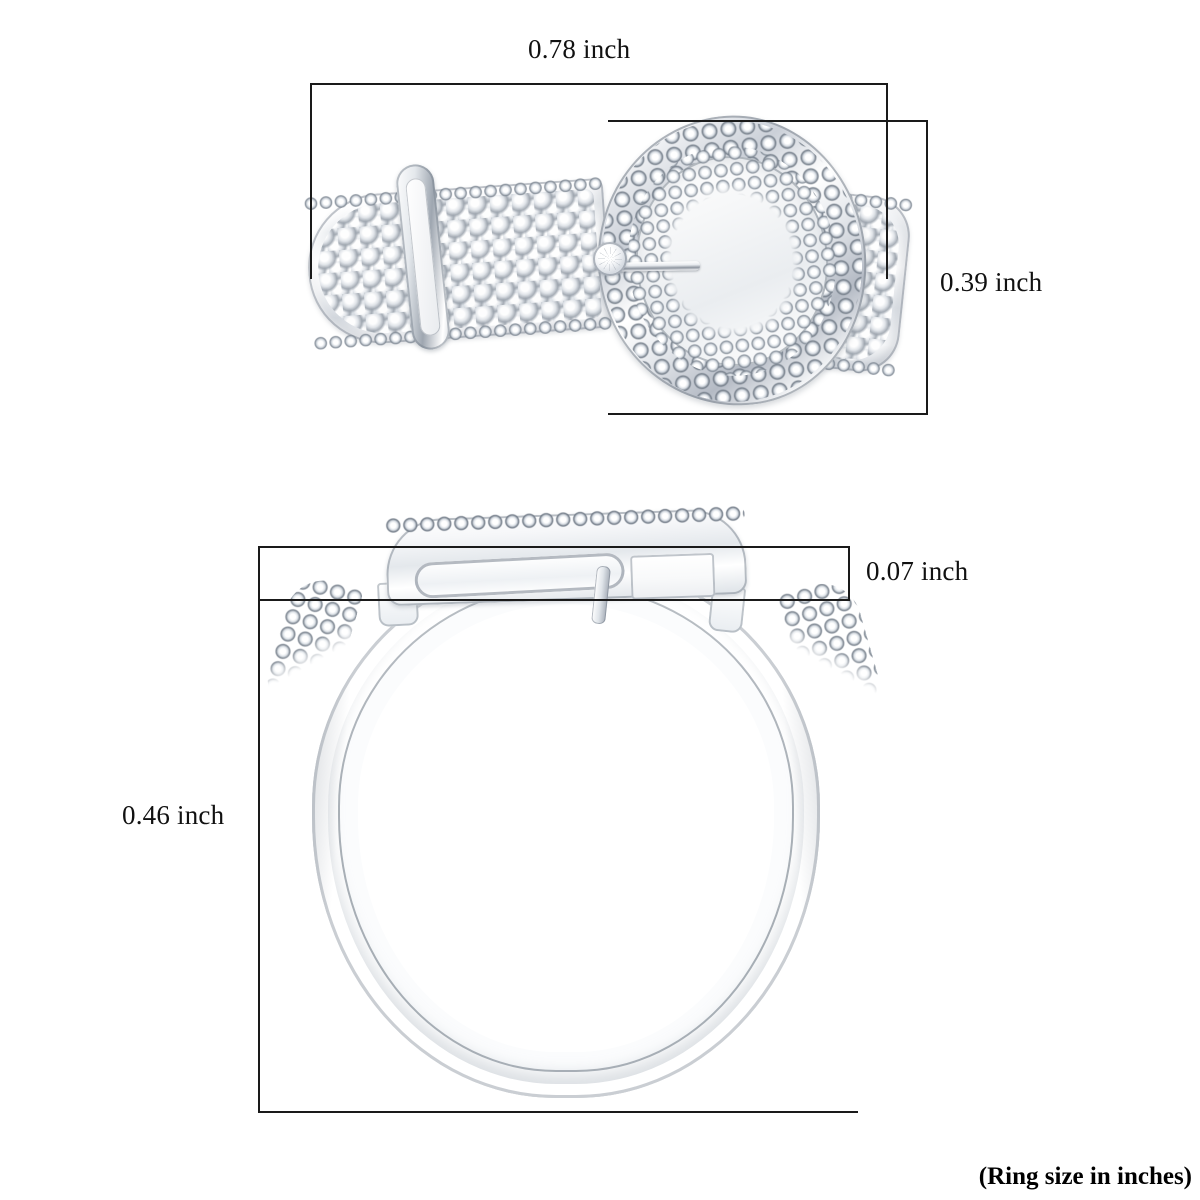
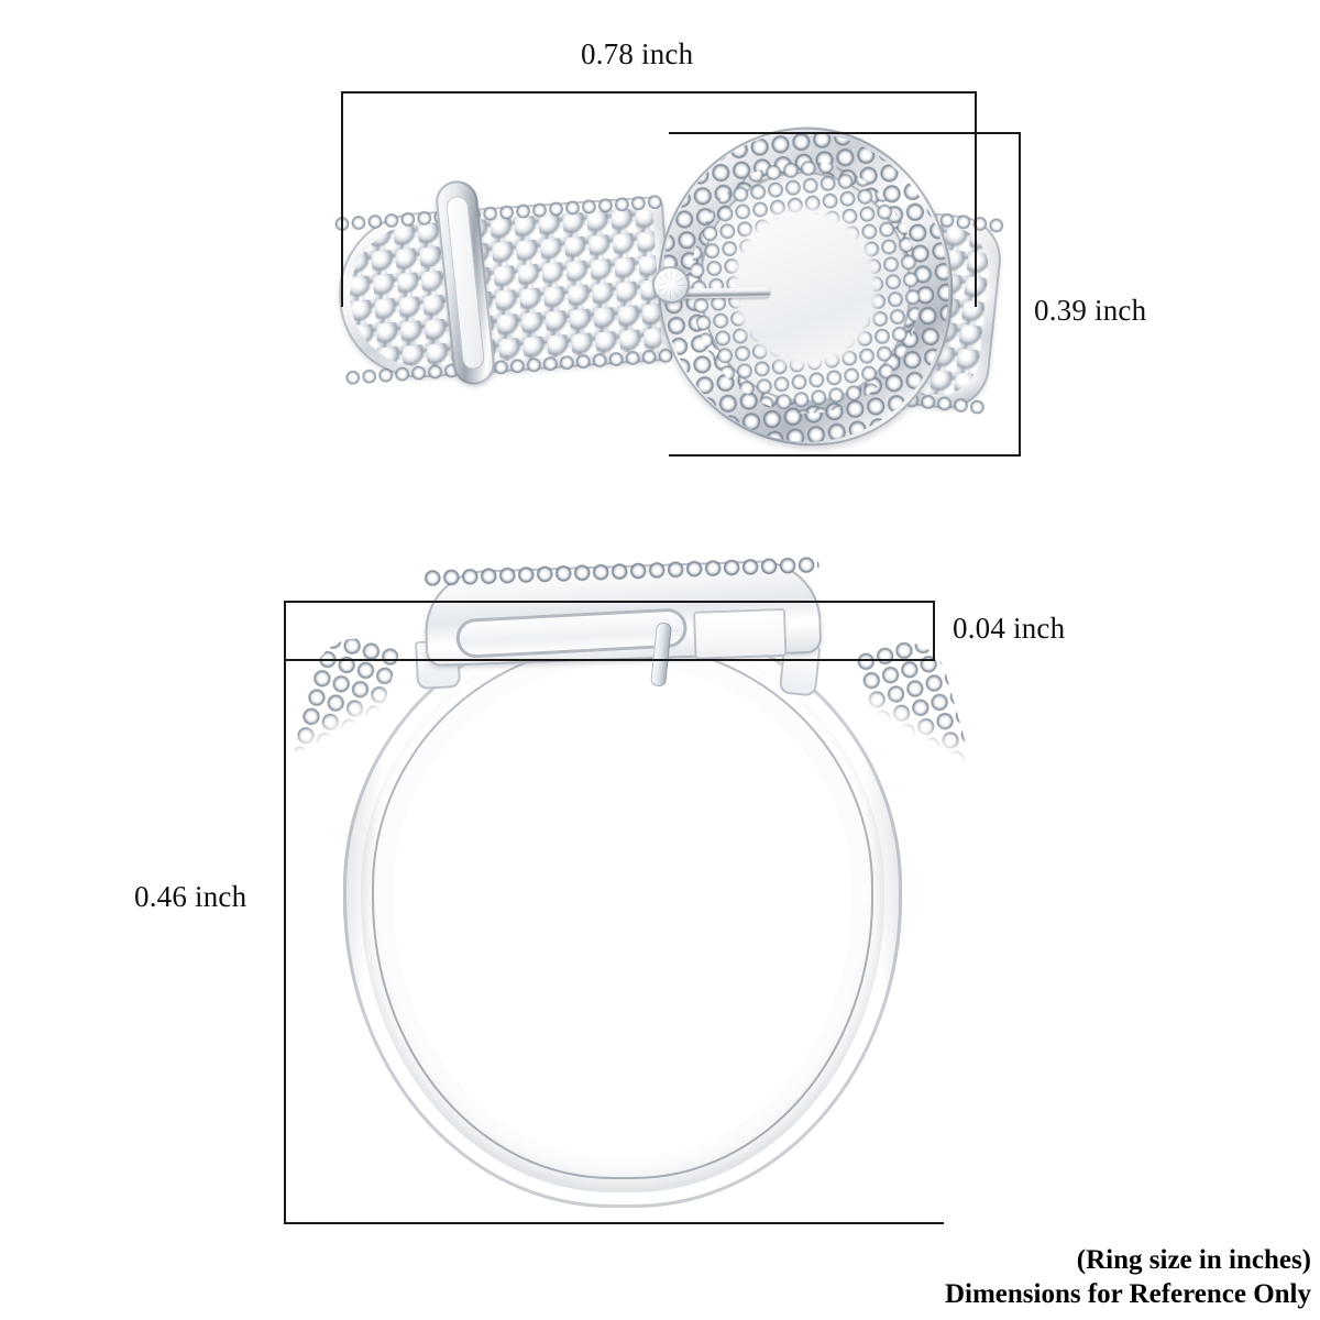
  0.78 inch
  0.39 inch
- 0.07 inch
+ 0.04 inch
  0.46 inch
  (Ring size in inches)
+ Dimensions for Reference Only
